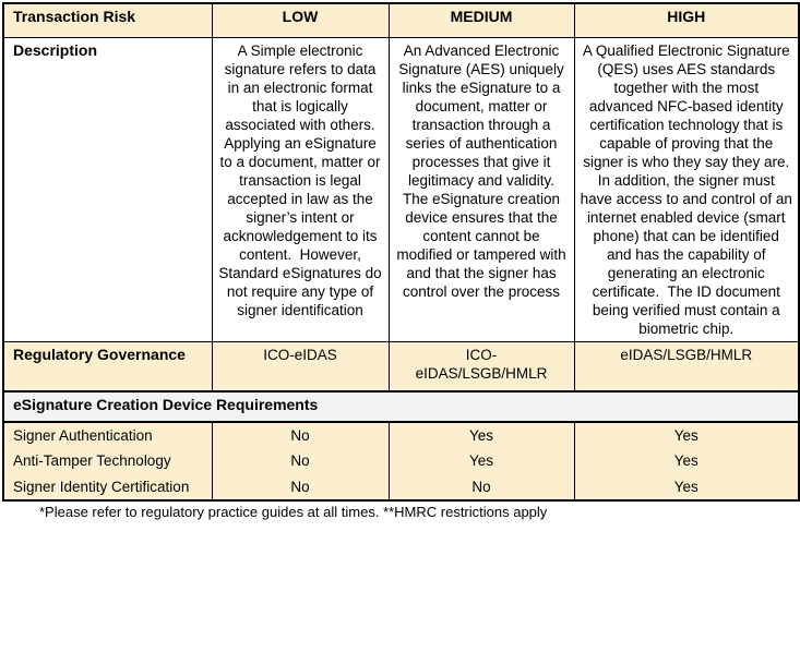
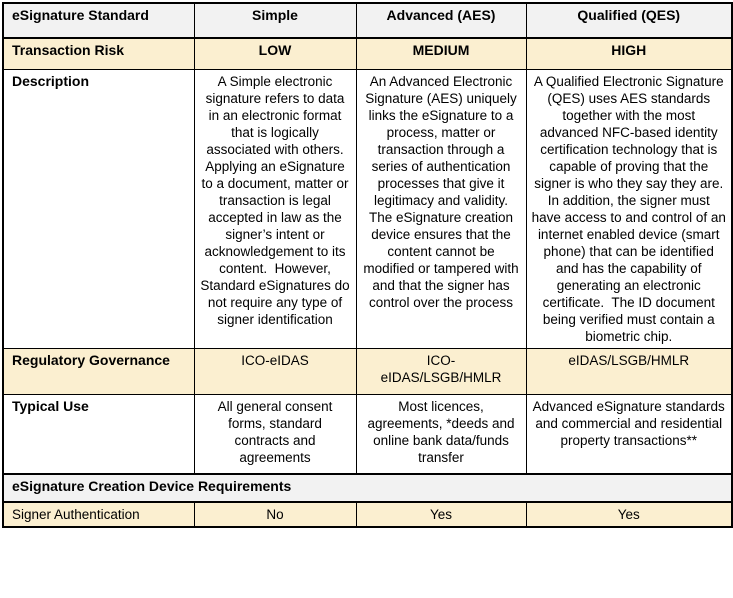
+ eSignature Standard	Simple	Advanced (AES)	Qualified (QES)
  Transaction Risk	LOW	MEDIUM	HIGH
- Description	A Simple electronic signature refers to data in an electronic format that is logically associated with others. Applying an eSignature to a document, matter or transaction is legal accepted in law as the signer’s intent or acknowledgement to its content. However, Standard eSignatures do not require any type of signer identification	An Advanced Electronic Signature (AES) uniquely links the eSignature to a document, matter or transaction through a series of authentication processes that give it legitimacy and validity. The eSignature creation device ensures that the content cannot be modified or tampered with and that the signer has control over the process	A Qualified Electronic Signature (QES) uses AES standards together with the most advanced NFC-based identity certification technology that is capable of proving that the signer is who they say they are. In addition, the signer must have access to and control of an internet enabled device (smart phone) that can be identified and has the capability of generating an electronic certificate. The ID document being verified must contain a biometric chip.
+ Description	A Simple electronic signature refers to data in an electronic format that is logically associated with others. Applying an eSignature to a document, matter or transaction is legal accepted in law as the signer’s intent or acknowledgement to its content. However, Standard eSignatures do not require any type of signer identification	An Advanced Electronic Signature (AES) uniquely links the eSignature to a process, matter or transaction through a series of authentication processes that give it legitimacy and validity. The eSignature creation device ensures that the content cannot be modified or tampered with and that the signer has control over the process	A Qualified Electronic Signature (QES) uses AES standards together with the most advanced NFC-based identity certification technology that is capable of proving that the signer is who they say they are. In addition, the signer must have access to and control of an internet enabled device (smart phone) that can be identified and has the capability of generating an electronic certificate. The ID document being verified must contain a biometric chip.
  Regulatory Governance	ICO-eIDAS	ICO- eIDAS/LSGB/HMLR	eIDAS/LSGB/HMLR
+ Typical Use	All general consent forms, standard contracts and agreements	Most licences, agreements, *deeds and online bank data/funds transfer	Advanced eSignature standards and commercial and residential property transactions**
  eSignature Creation Device Requirements
  Signer Authentication	No	Yes	Yes
- Anti-Tamper Technology	No	Yes	Yes
- Signer Identity Certification	No	No	Yes
- *Please refer to regulatory practice guides at all times. **HMRC restrictions apply
